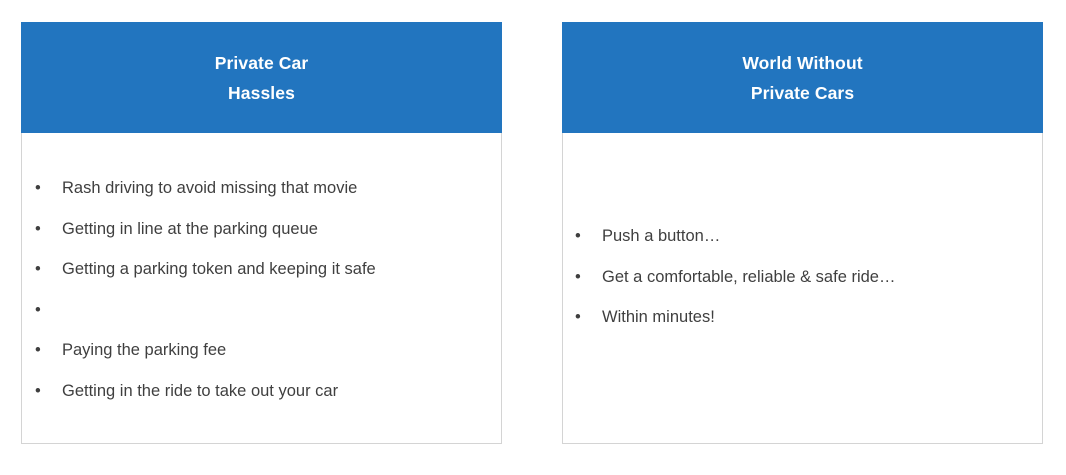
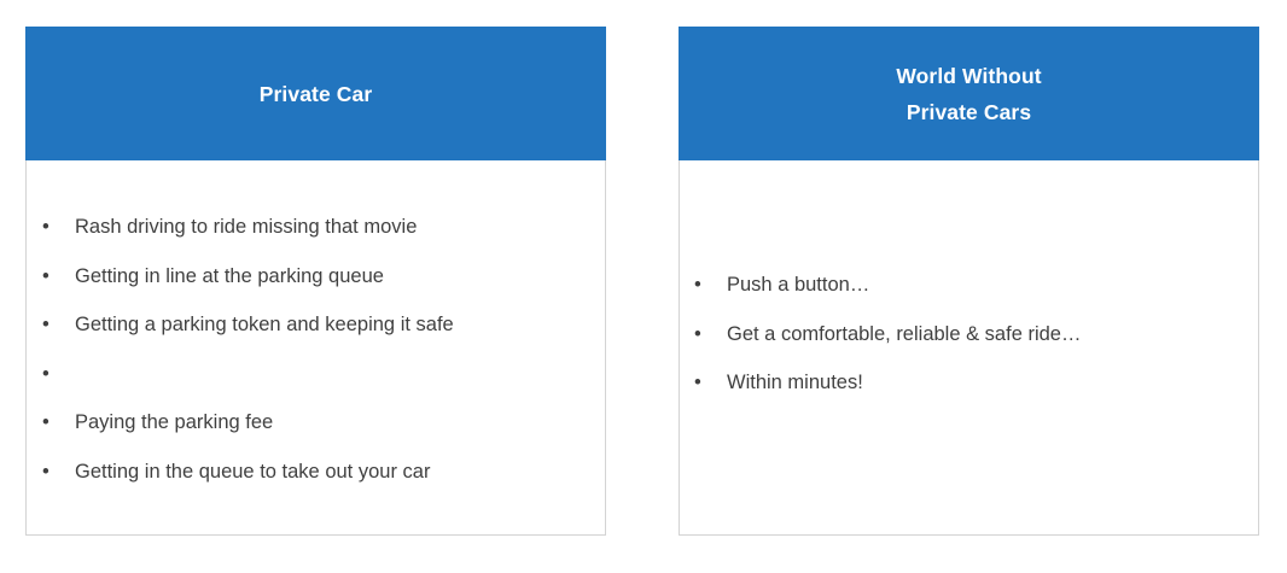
  Private Car
- Hassles
  •
- Rash driving to avoid missing that movie
+ Rash driving to ride missing that movie
  •
  Getting in line at the parking queue
  •
  Getting a parking token and keeping it safe
  •
  •
  Paying the parking fee
  •
- Getting in the ride to take out your car
+ Getting in the queue to take out your car
  World Without
  Private Cars
  •
  Push a button…
  •
  Get a comfortable, reliable & safe ride…
  •
  Within minutes!
